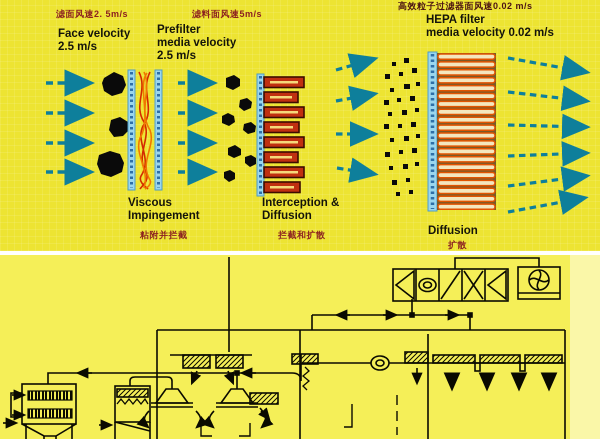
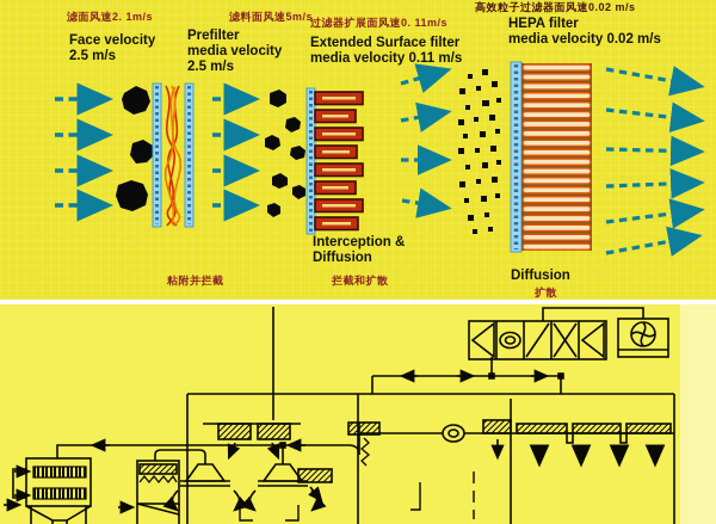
- 滤面风速2. 5m/s
+ 滤面风速2. 1m/s
  Face velocity
  2.5 m/s
  滤料面风速5m/s
  Prefilter
  media velocity
  2.5 m/s
+ 过滤器扩展面风速0. 11m/s
+ Extended Surface filter
+ media velocity 0.11 m/s
  高效粒子过滤器面风速0.02 m/s
  HEPA filter
  media velocity 0.02 m/s
- Viscous
- Impingement
  粘附并拦截
  Interception &
  Diffusion
  拦截和扩散
  Diffusion
  扩散
